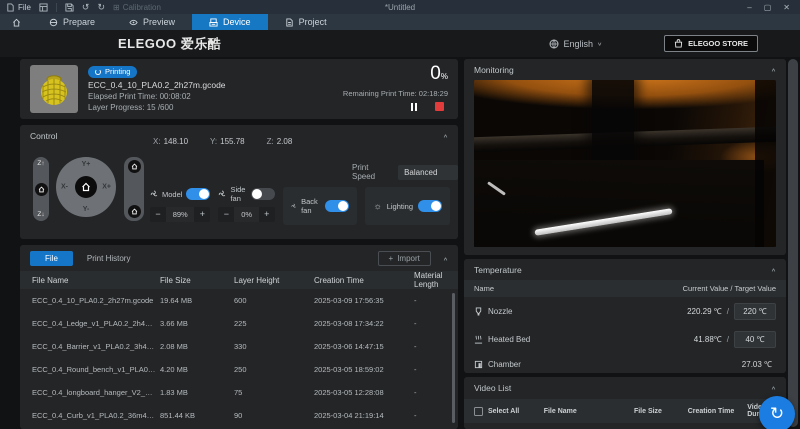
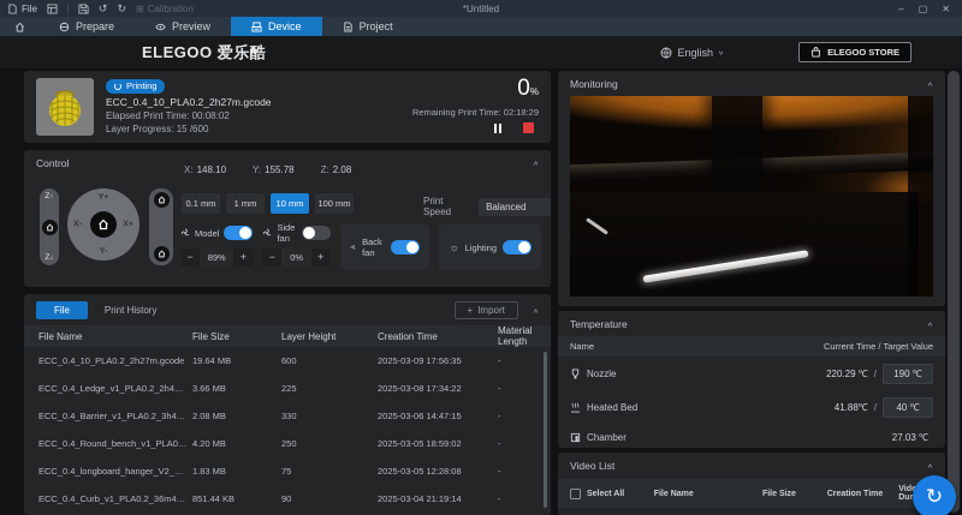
  File
  ↺
  ↻
  ⊞
  Calibration
  *Untitled
  –
  ▢
  ✕
  Prepare
  Preview
  Device
  Project
  ELEGOO 爱乐酷
  English
  ELEGOO STORE
  Printing
  ECC_0.4_10_PLA0.2_2h27m.gcode
  Elapsed Print Time: 00:08:02
  Layer Progress: 15 /600
  0%
  Remaining Print Time: 02:18:29
  Control
  X: 148.10
  Y: 155.78
  Z: 2.08
+ 0.1 mm
+ 1 mm
+ 10 mm
+ 100 mm
  Print Speed
  Balanced
  Model
  −
  89%
  +
  Side fan
  −
  0%
  +
  Back fan
  ☼
  Lighting
  File
  Print History
  +
  Import
  File Name
  File Size
  Layer Height
  Creation Time
  Material Length
  ECC_0.4_10_PLA0.2_2h27m.gcode
  19.64 MB
  600
  2025-03-09 17:56:35
  -
  ECC_0.4_Ledge_v1_PLA0.2_2h43m
  3.66 MB
  225
  2025-03-08 17:34:22
  -
  ECC_0.4_Barrier_v1_PLA0.2_3h4m.
  2.08 MB
  330
  2025-03-06 14:47:15
  -
  ECC_0.4_Round_bench_v1_PLA0.2
  4.20 MB
  250
  2025-03-05 18:59:02
  -
  ECC_0.4_longboard_hanger_V2_9m
  1.83 MB
  75
  2025-03-05 12:28:08
  -
  ECC_0.4_Curb_v1_PLA0.2_36m45s.
  851.44 KB
  90
  2025-03-04 21:19:14
  -
  Monitoring
  Temperature
  Name
- Current Value / Target Value
+ Current Time / Target Value
  Nozzle
  220.29 ℃
  /
- 220 ℃
+ 190 ℃
  Heated Bed
  41.88℃
  /
  40 ℃
  Chamber
  27.03 ℃
  Video List
  ↻
